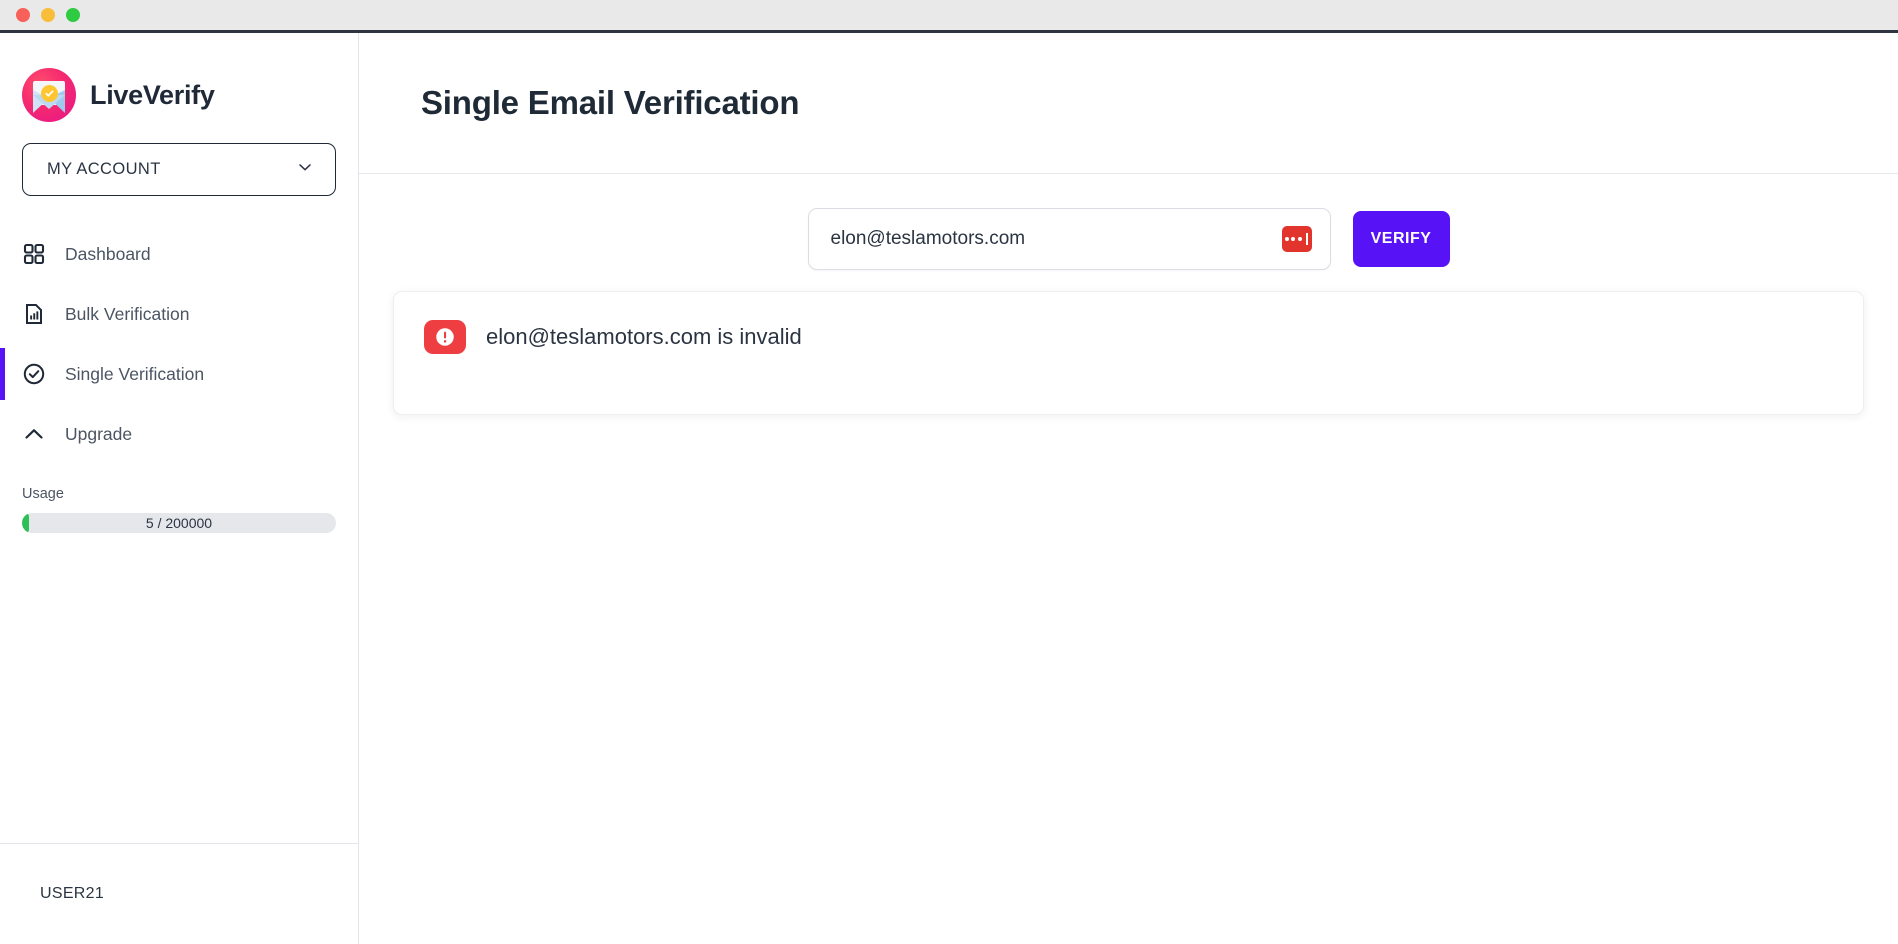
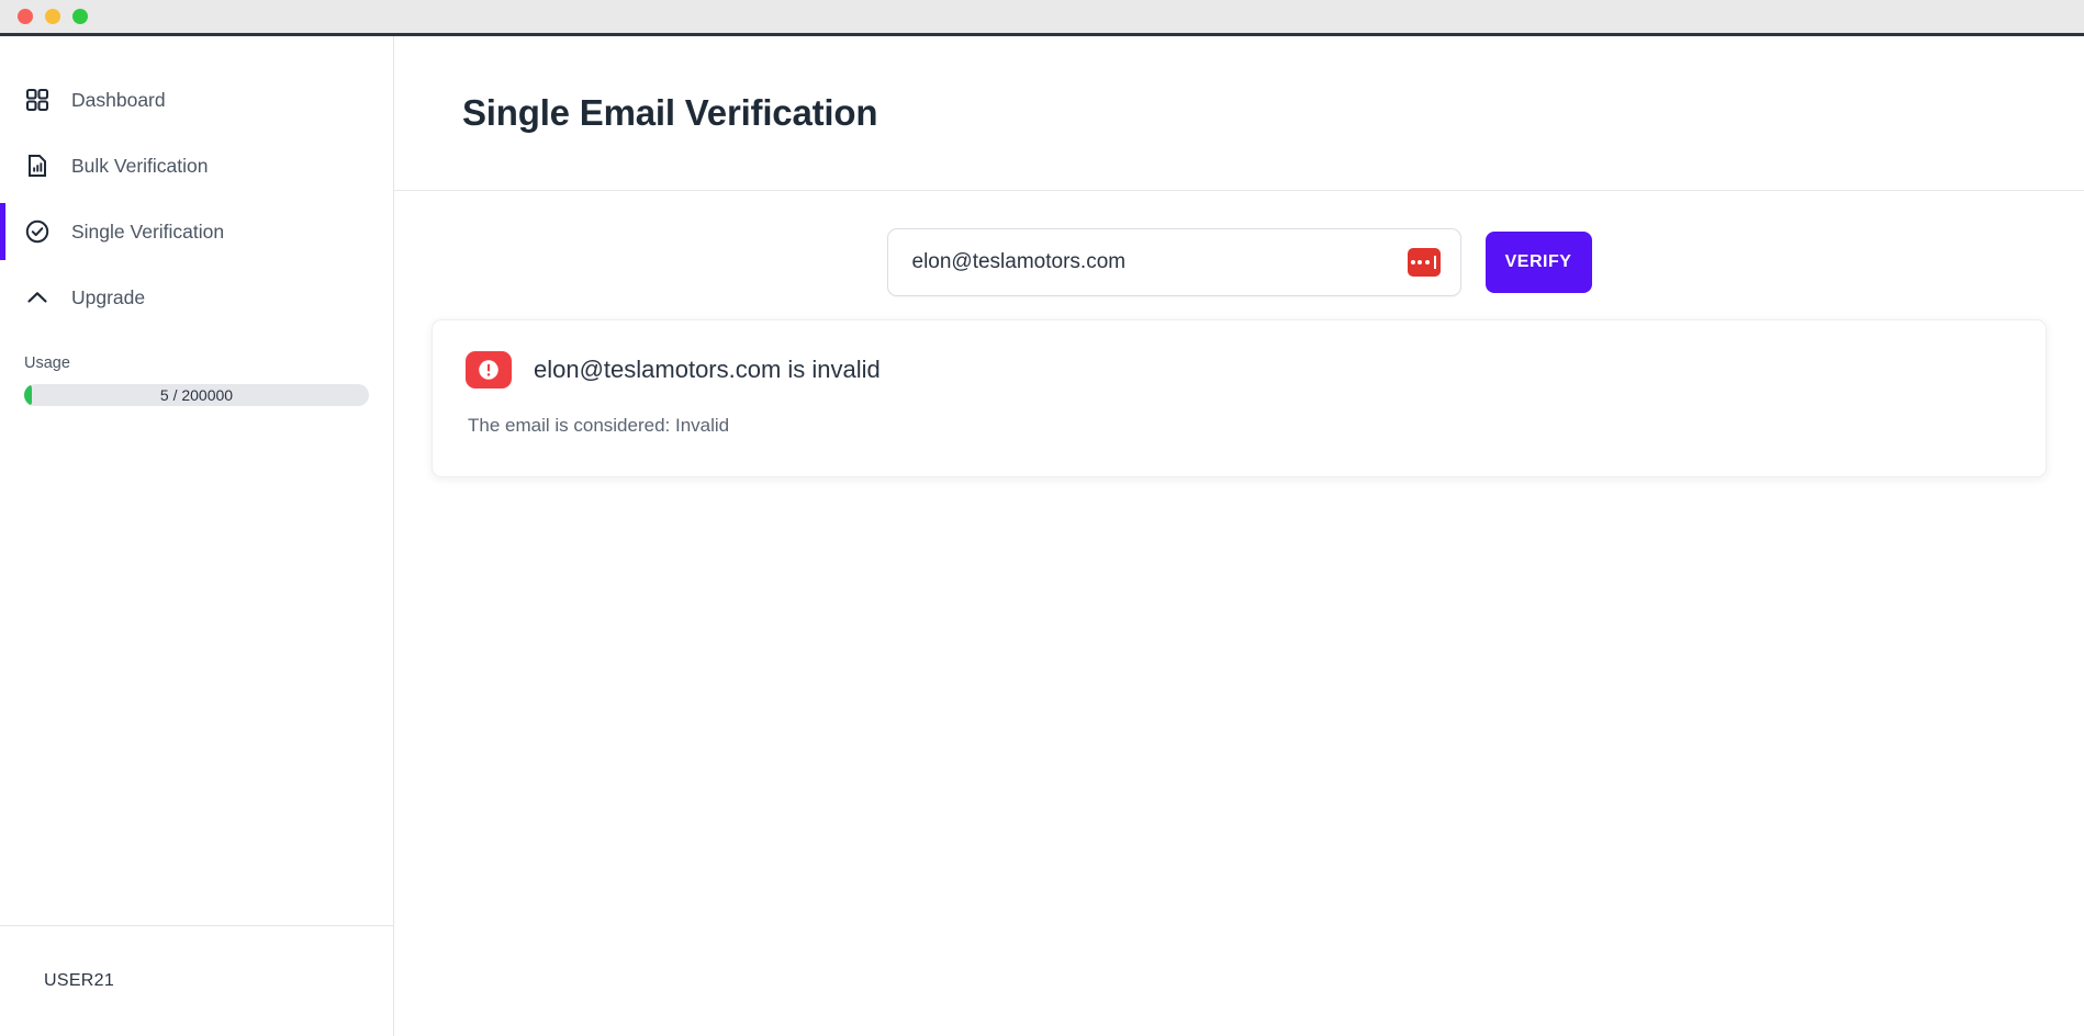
- LiveVerify
- MY ACCOUNT
  Dashboard
  Bulk Verification
  Single Verification
  Upgrade
  Usage
  5 / 200000
  USER21
  Single Email Verification
  elon@teslamotors.com
  VERIFY
  elon@teslamotors.com is invalid
+ The email is considered: Invalid
